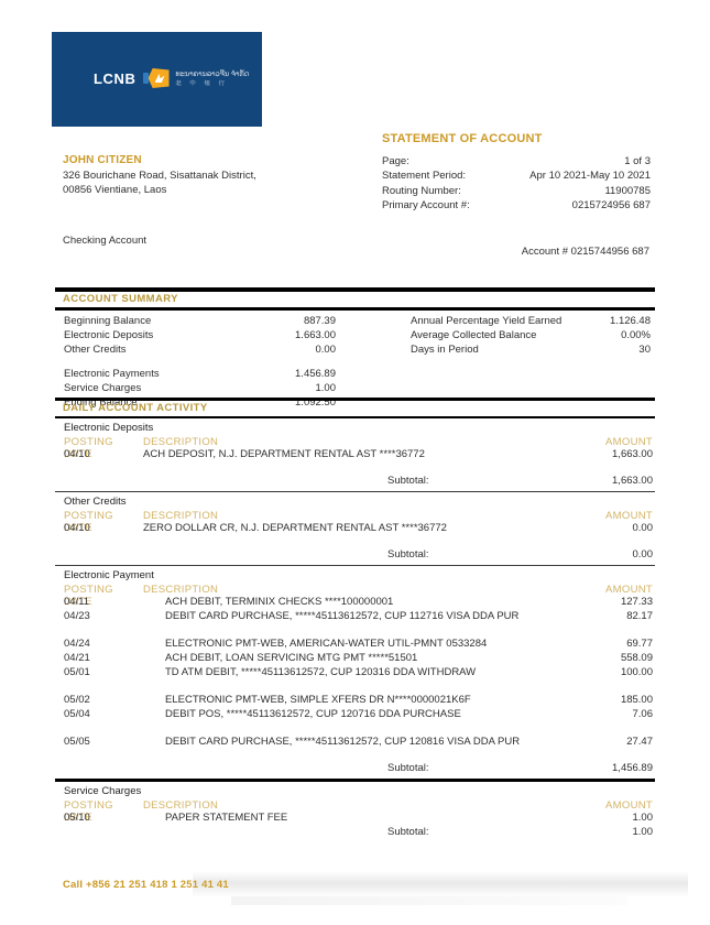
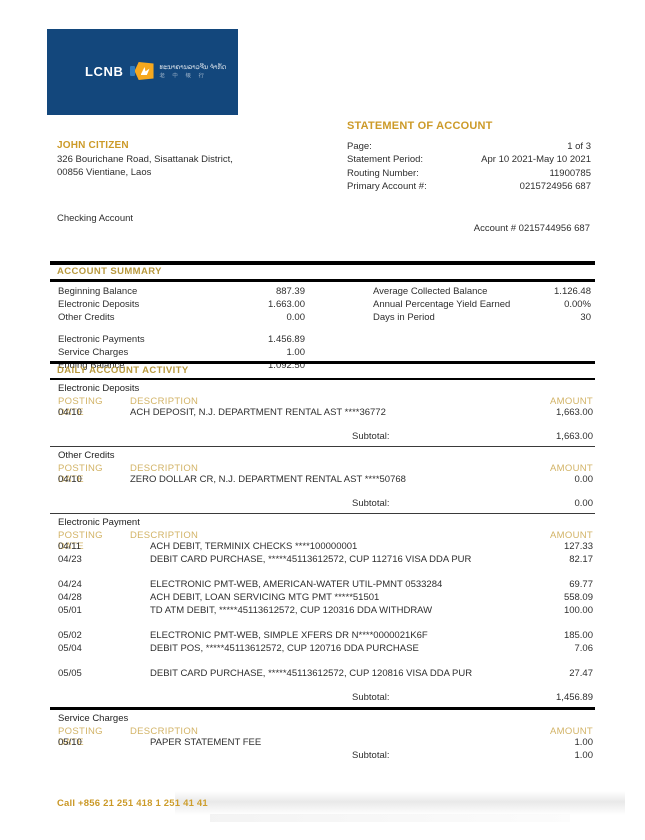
  LCNB
  STATEMENT OF ACCOUNT
  Page:
  1 of 3
  Statement Period:
  Apr 10 2021-May 10 2021
  Routing Number:
  11900785
  Primary Account #:
  0215724956 687
  JOHN CITIZEN
  326 Bourichane Road, Sisattanak District,
  00856 Vientiane, Laos
  Checking Account
  Account # 0215744956 687
  ACCOUNT SUMMARY
  Beginning Balance
  887.39
  Electronic Deposits
  1.663.00
  Other Credits
  0.00
  Electronic Payments
  1.456.89
  Service Charges
  1.00
  Ending Balance
  1.092.50
- Annual Percentage Yield Earned
+ Average Collected Balance
  1.126.48
- Average Collected Balance
+ Annual Percentage Yield Earned
  0.00%
  Days in Period
  30
  DAILY ACCOUNT ACTIVITY
  Electronic Deposits
  POSTING DATE
  DESCRIPTION
  AMOUNT
  04/10
  ACH DEPOSIT, N.J. DEPARTMENT RENTAL AST ****36772
  1,663.00
  Subtotal:
  1,663.00
  Other Credits
  POSTING DATE
  DESCRIPTION
  AMOUNT
  04/10
- ZERO DOLLAR CR, N.J. DEPARTMENT RENTAL AST ****36772
+ ZERO DOLLAR CR, N.J. DEPARTMENT RENTAL AST ****50768
  0.00
  Subtotal:
  0.00
  Electronic Payment
  POSTING DATE
  DESCRIPTION
  AMOUNT
  04/11
  ACH DEBIT, TERMINIX CHECKS ****100000001
  127.33
  04/23
  DEBIT CARD PURCHASE, *****45113612572, CUP 112716 VISA DDA PUR
  82.17
  04/24
  ELECTRONIC PMT-WEB, AMERICAN-WATER UTIL-PMNT 0533284
  69.77
- 04/21
+ 04/28
  ACH DEBIT, LOAN SERVICING MTG PMT *****51501
  558.09
  05/01
  TD ATM DEBIT, *****45113612572, CUP 120316 DDA WITHDRAW
  100.00
  05/02
  ELECTRONIC PMT-WEB, SIMPLE XFERS DR N****0000021K6F
  185.00
  05/04
  DEBIT POS, *****45113612572, CUP 120716 DDA PURCHASE
  7.06
  05/05
  DEBIT CARD PURCHASE, *****45113612572, CUP 120816 VISA DDA PUR
  27.47
  Subtotal:
  1,456.89
  Service Charges
  POSTING DATE
  DESCRIPTION
  AMOUNT
  05/10
  PAPER STATEMENT FEE
  1.00
  Subtotal:
  1.00
  Call +856 21 251 418 1 251 41 41
